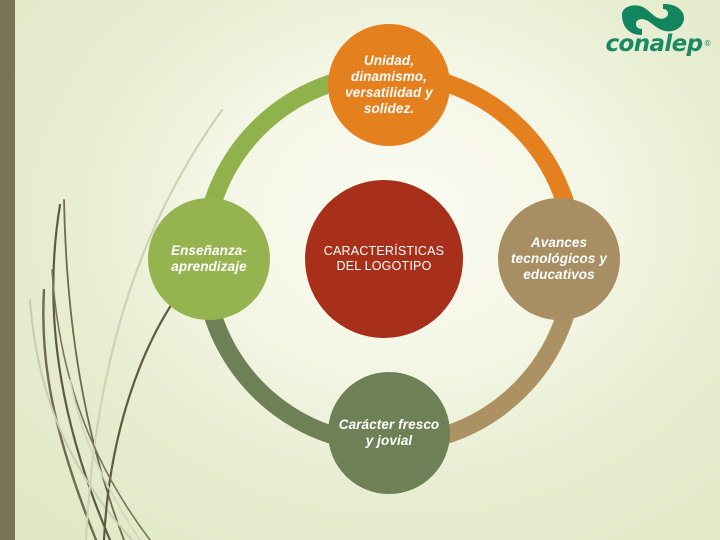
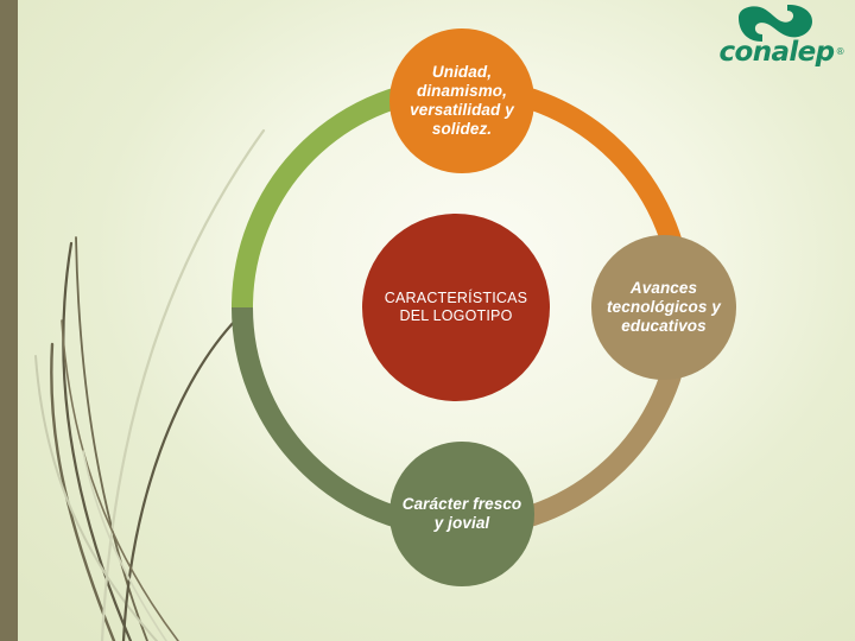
  conalep
  ®
  CARACTERÍSTICAS DEL LOGOTIPO
  Unidad, dinamismo, versatilidad y solidez.
  Avances tecnológicos y educativos
  Carácter fresco y jovial
- Enseñanza-aprendizaje
